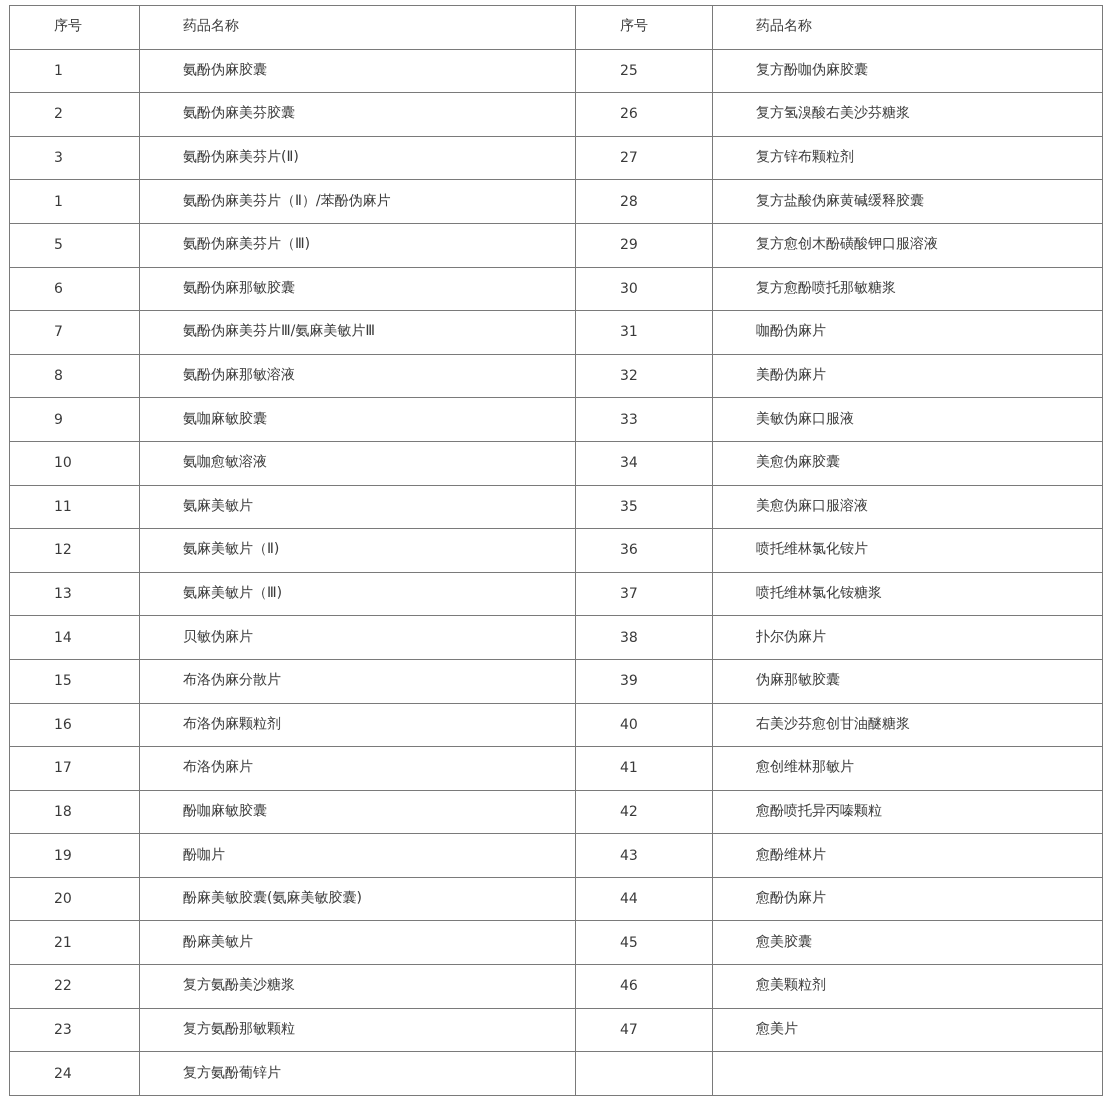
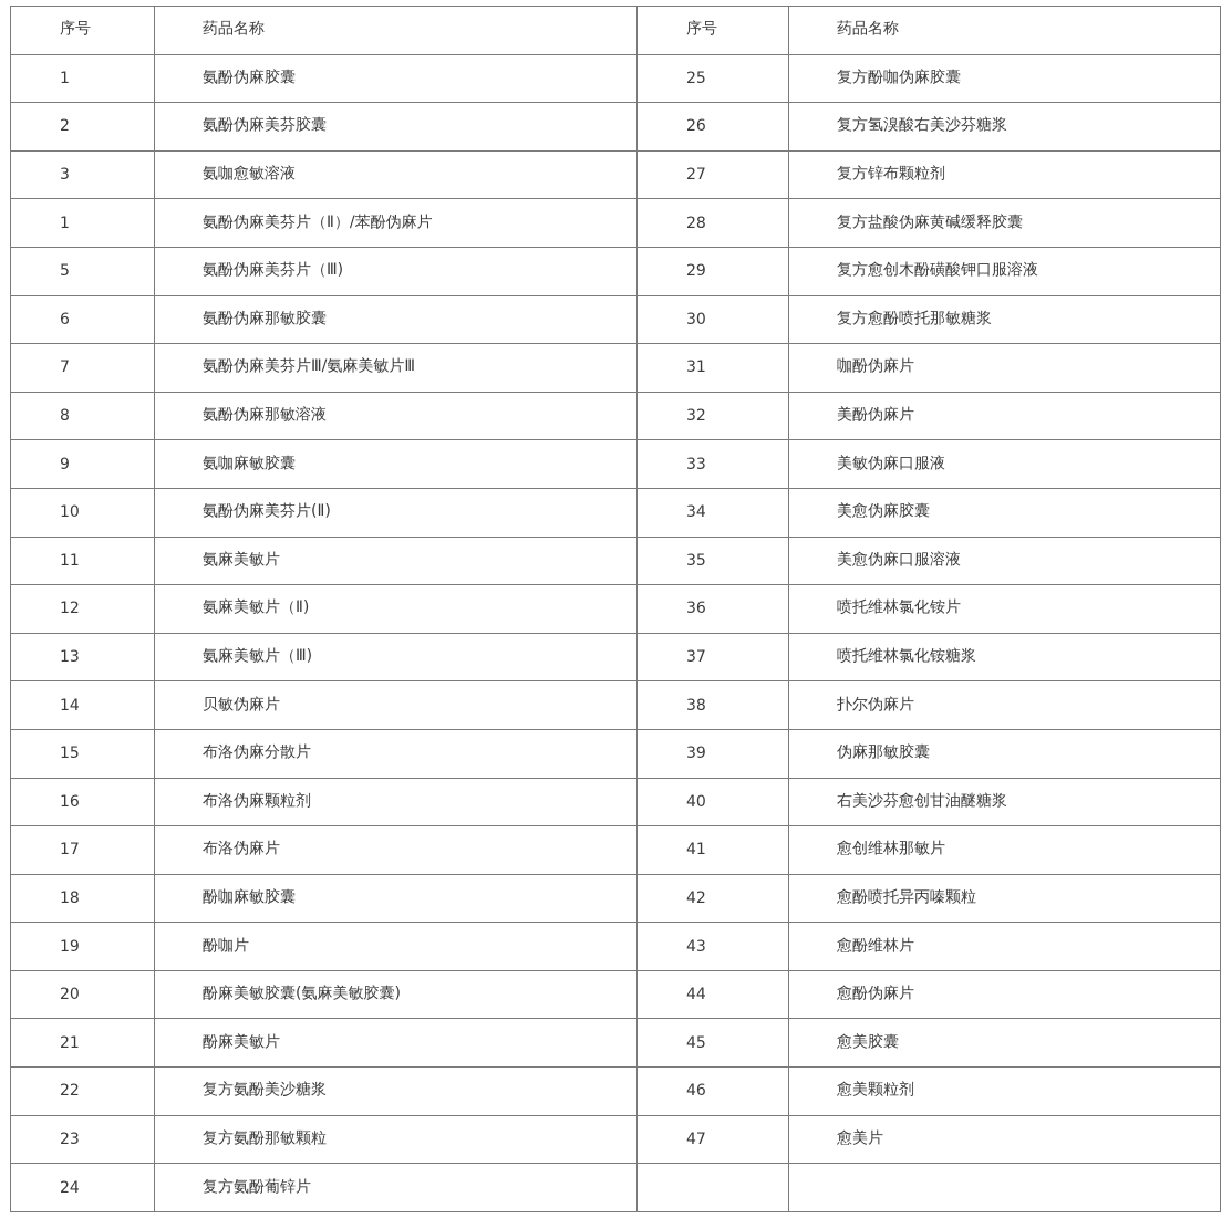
  序号	药品名称	序号	药品名称
  1	氨酚伪麻胶囊	25	复方酚咖伪麻胶囊
  2	氨酚伪麻美芬胶囊	26	复方氢溴酸右美沙芬糖浆
- 3	氨酚伪麻美芬片(Ⅱ)	27	复方锌布颗粒剂
+ 3	氨咖愈敏溶液	27	复方锌布颗粒剂
  1	氨酚伪麻美芬片（Ⅱ）/苯酚伪麻片	28	复方盐酸伪麻黄碱缓释胶囊
  5	氨酚伪麻美芬片（Ⅲ)	29	复方愈创木酚磺酸钾口服溶液
  6	氨酚伪麻那敏胶囊	30	复方愈酚喷托那敏糖浆
  7	氨酚伪麻美芬片Ⅲ/氨麻美敏片Ⅲ	31	咖酚伪麻片
  8	氨酚伪麻那敏溶液	32	美酚伪麻片
  9	氨咖麻敏胶囊	33	美敏伪麻口服液
- 10	氨咖愈敏溶液	34	美愈伪麻胶囊
+ 10	氨酚伪麻美芬片(Ⅱ)	34	美愈伪麻胶囊
  11	氨麻美敏片	35	美愈伪麻口服溶液
  12	氨麻美敏片（Ⅱ)	36	喷托维林氯化铵片
  13	氨麻美敏片（Ⅲ)	37	喷托维林氯化铵糖浆
  14	贝敏伪麻片	38	扑尔伪麻片
  15	布洛伪麻分散片	39	伪麻那敏胶囊
  16	布洛伪麻颗粒剂	40	右美沙芬愈创甘油醚糖浆
  17	布洛伪麻片	41	愈创维林那敏片
  18	酚咖麻敏胶囊	42	愈酚喷托异丙嗪颗粒
  19	酚咖片	43	愈酚维林片
  20	酚麻美敏胶囊(氨麻美敏胶囊)	44	愈酚伪麻片
  21	酚麻美敏片	45	愈美胶囊
  22	复方氨酚美沙糖浆	46	愈美颗粒剂
  23	复方氨酚那敏颗粒	47	愈美片
  24	复方氨酚葡锌片
